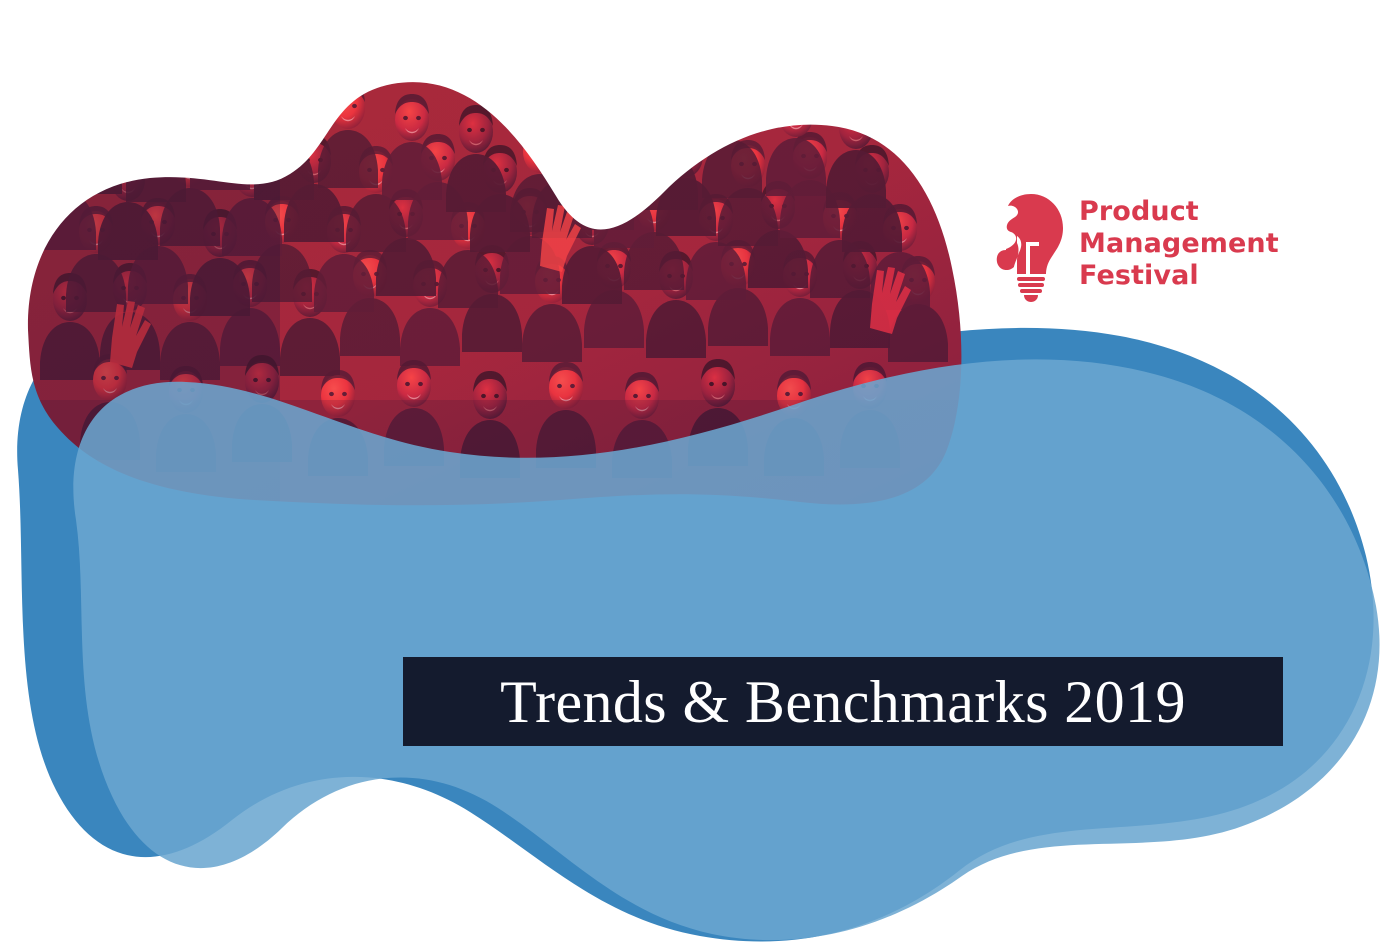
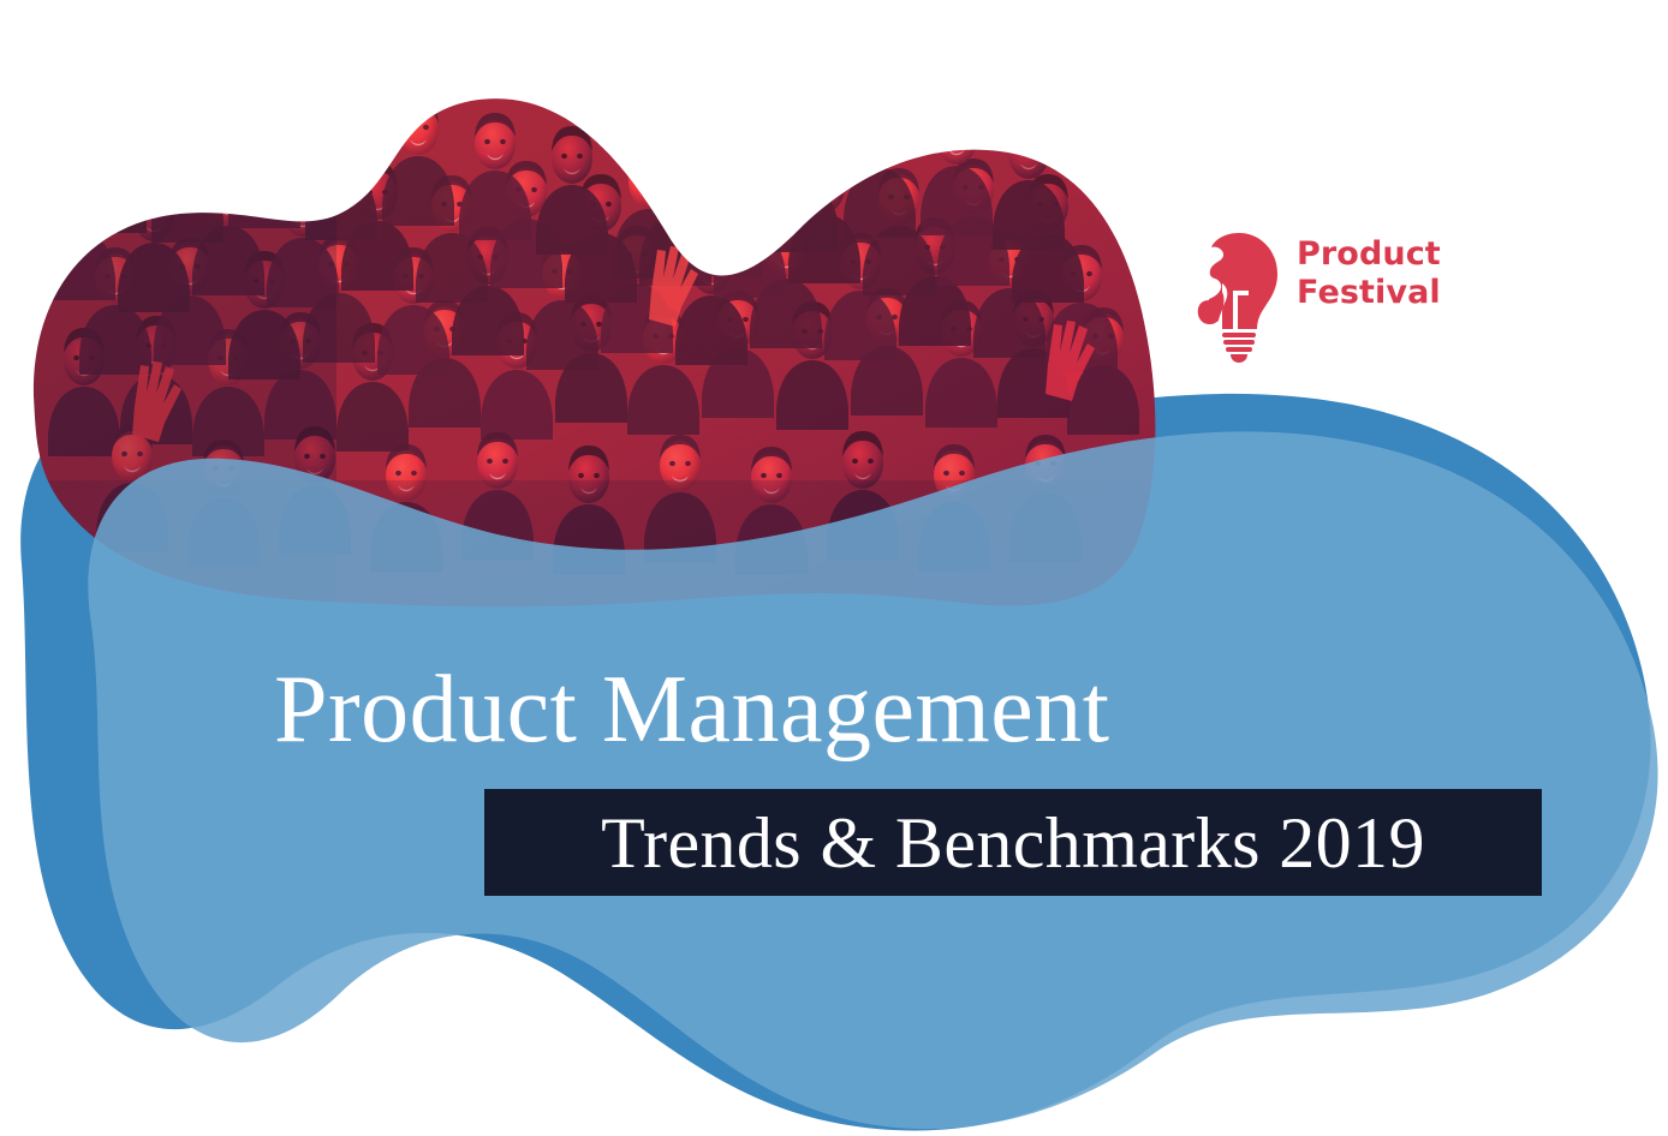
  Product
- Management
  Festival
+ Product Management
  Trends & Benchmarks 2019
